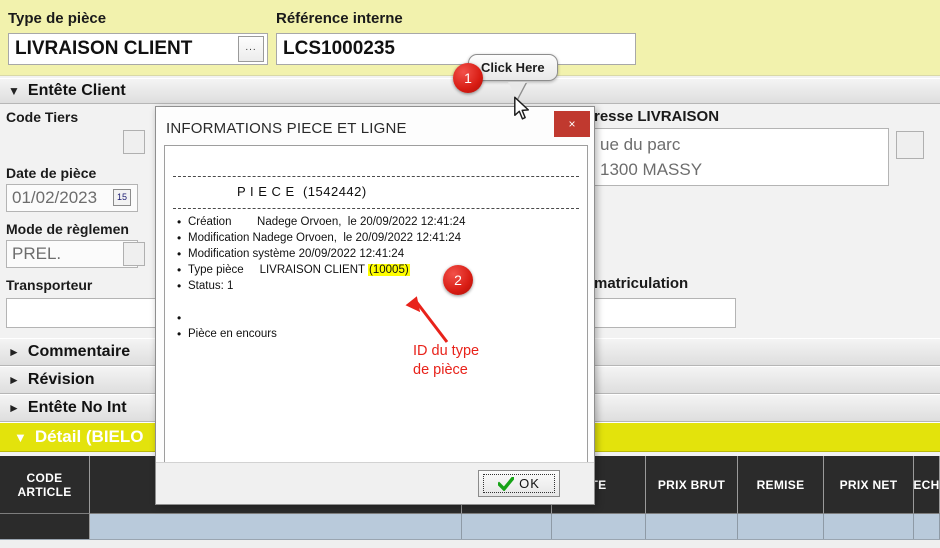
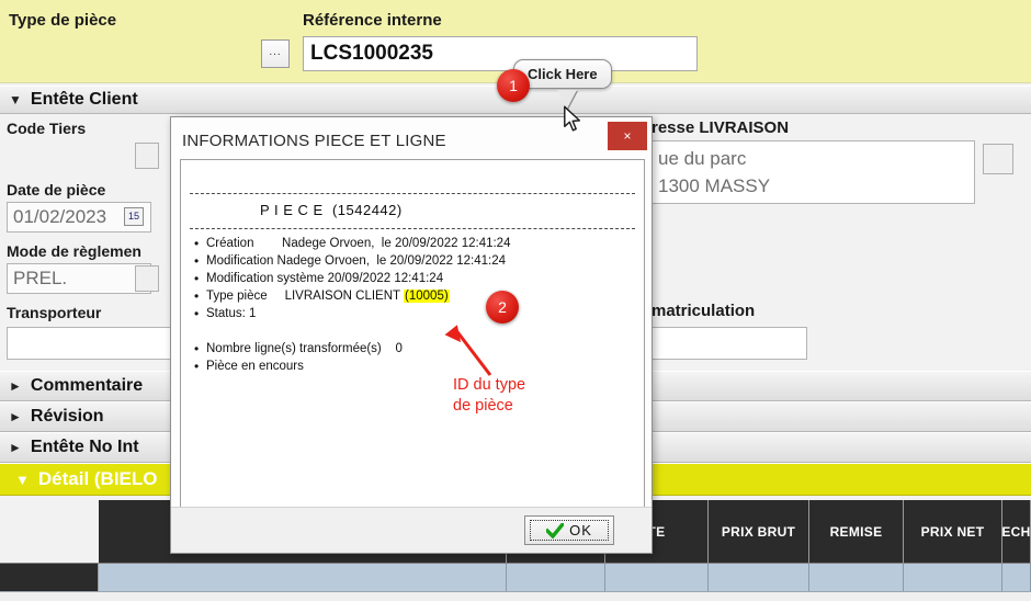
  Type de pièce
- LIVRAISON CLIENT
  ...
  Référence interne
  LCS1000235
  ▼
  Entête Client
  Code Tiers
  Date de pièce
  01/02/2023
  15
  Mode de règlemen
  PREL.
  Transporteur
  resse LIVRAISON
  ue du parc
  1300 MASSY
  matriculation
  ►
  Commentaire
  ►
  Révision
  ►
  Entête No Int
  ▼
  Détail (BIELO
- CODE
- ARTICLE
  PRIX BRUT
  REMISE
  PRIX NET
  ECH
  INFORMATIONS PIECE ET LIGNE
  ×
  P I E C E (1542442)
  •
  Création Nadege Orvoen, le 20/09/2022 12:41:24
  •
  Modification Nadege Orvoen, le 20/09/2022 12:41:24
  •
  Modification système 20/09/2022 12:41:24
  •
  Type pièce LIVRAISON CLIENT
  (10005)
  •
  Status: 1
  •
+ Nombre ligne(s) transformée(s) 0
  •
  Pièce en encours
  ID du type
  de pièce
  OK
  Click Here
  1
  2
